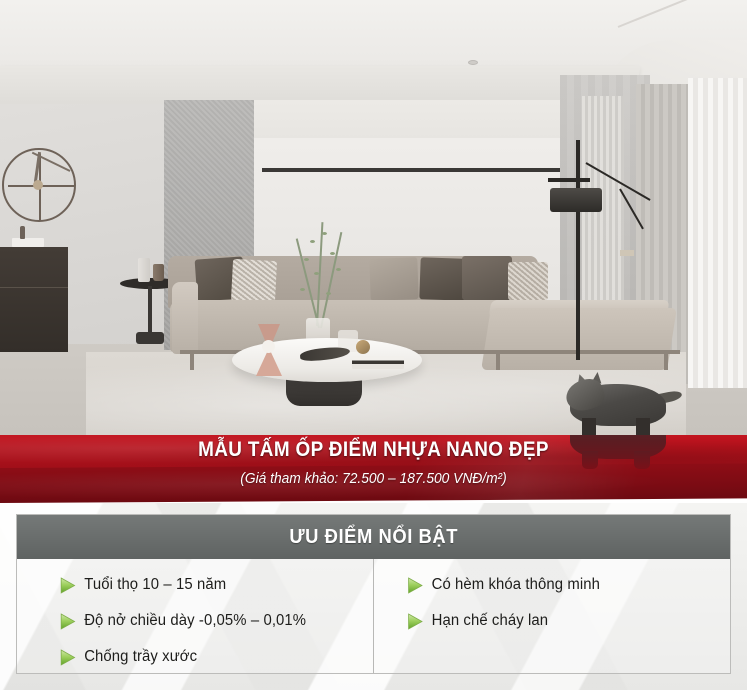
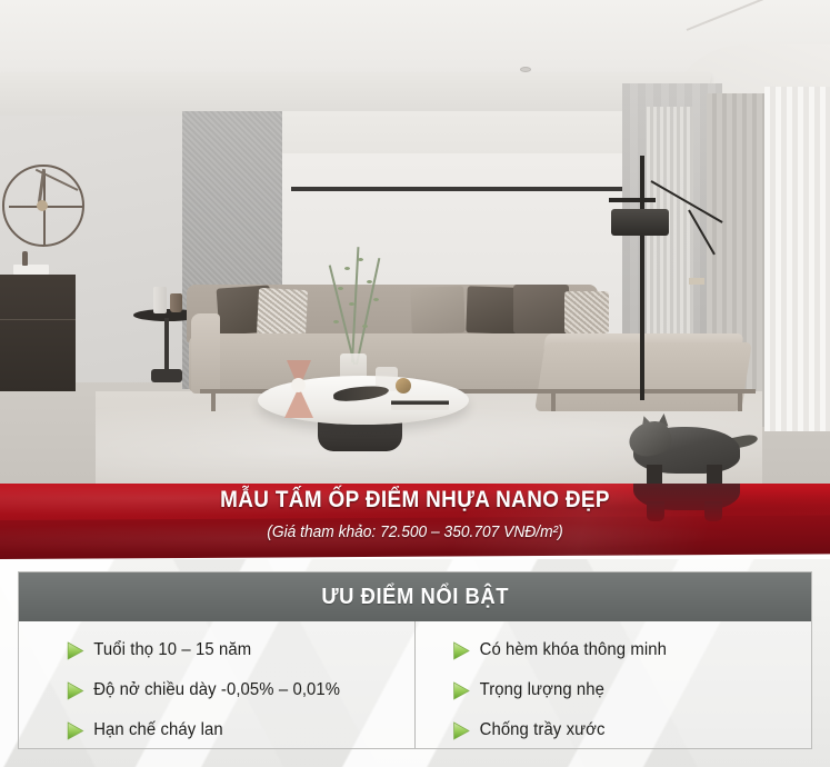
  MẪU TẤM ỐP ĐIỂM NHỰA NANO ĐẸP
- (Giá tham khảo: 72.500 – 187.500 VNĐ/m²)
+ (Giá tham khảo: 72.500 – 350.707 VNĐ/m²)
  ƯU ĐIỂM NỔI BẬT
  Tuổi thọ 10 – 15 năm
  Độ nở chiều dày -0,05% – 0,01%
- Chống trầy xước
+ Hạn chế cháy lan
  Có hèm khóa thông minh
+ Trọng lượng nhẹ
- Hạn chế cháy lan
+ Chống trầy xước
